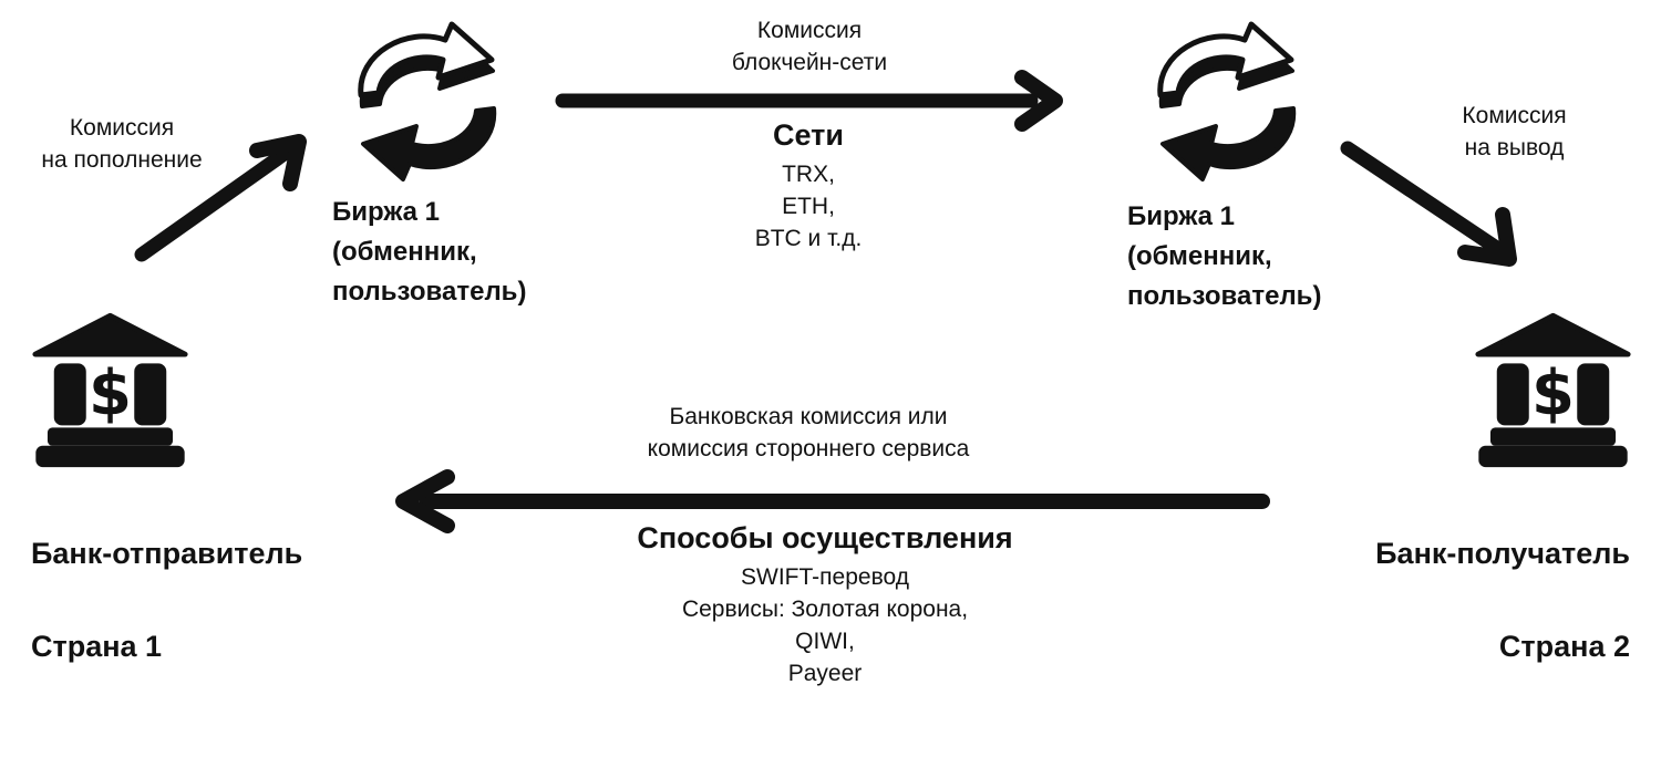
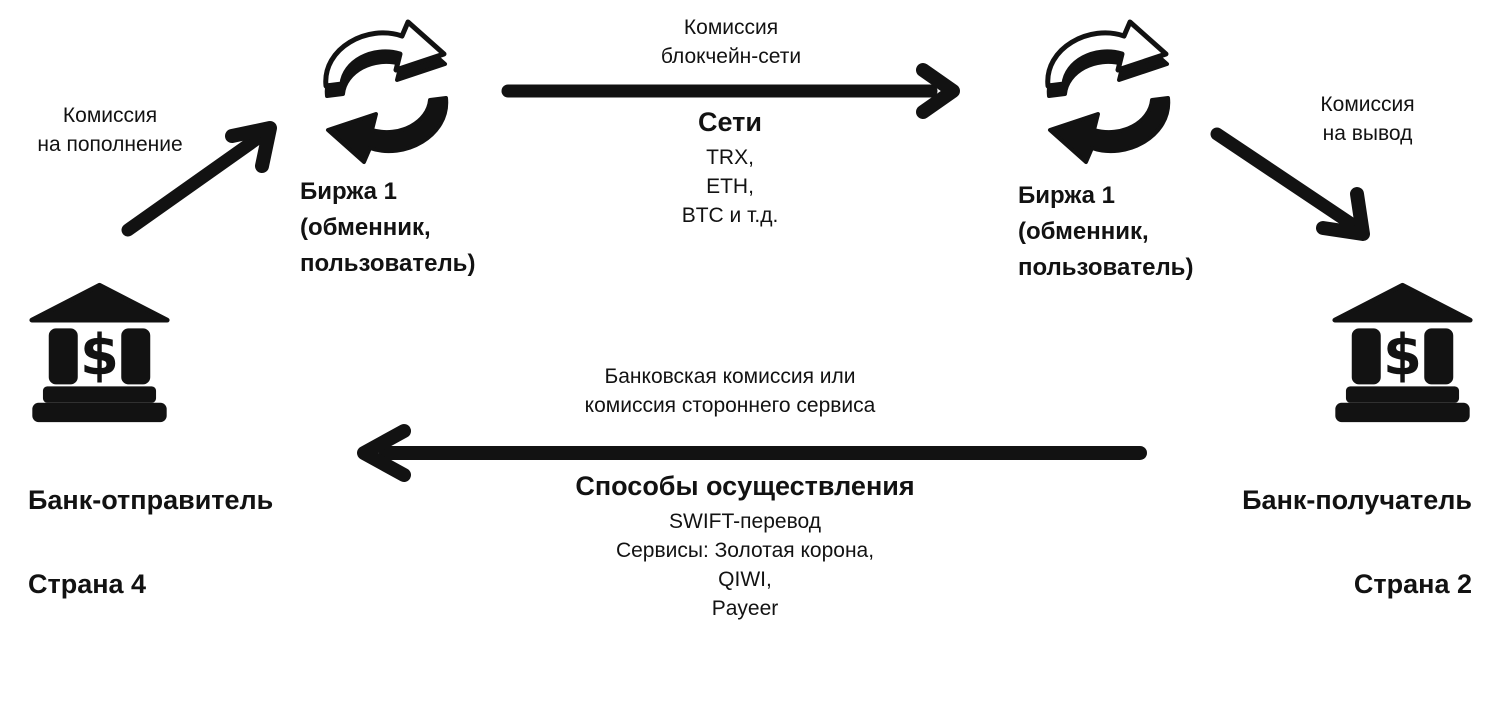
  Комиссия
  на пополнение
  Биржа 1
  (обменник,
  пользователь)
  Комиссия
  блокчейн-сети
  Сети
  TRX,
  ETH,
  BTC и т.д.
  Биржа 1
  (обменник,
  пользователь)
  Комиссия
  на вывод
  $
  Банк-отправитель
- Страна 1
+ Страна 4
  $
  Банк-получатель
  Страна 2
  Банковская комиссия или
  комиссия стороннего сервиса
  Способы осуществления
  SWIFT-перевод
  Сервисы: Золотая корона,
  QIWI,
  Payeer
